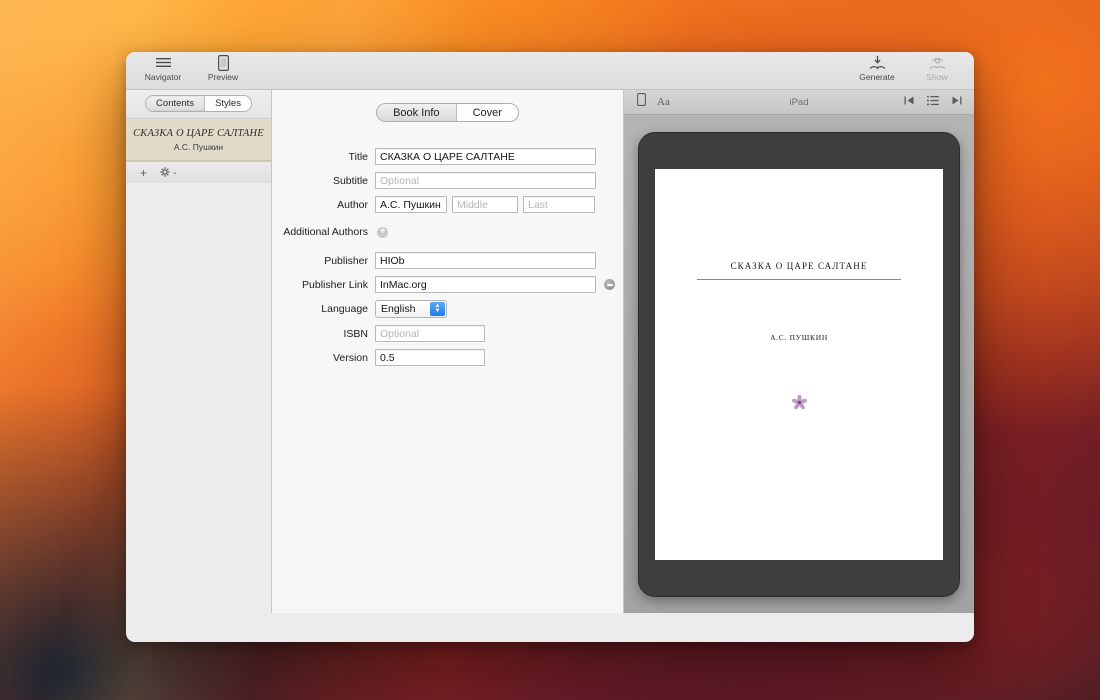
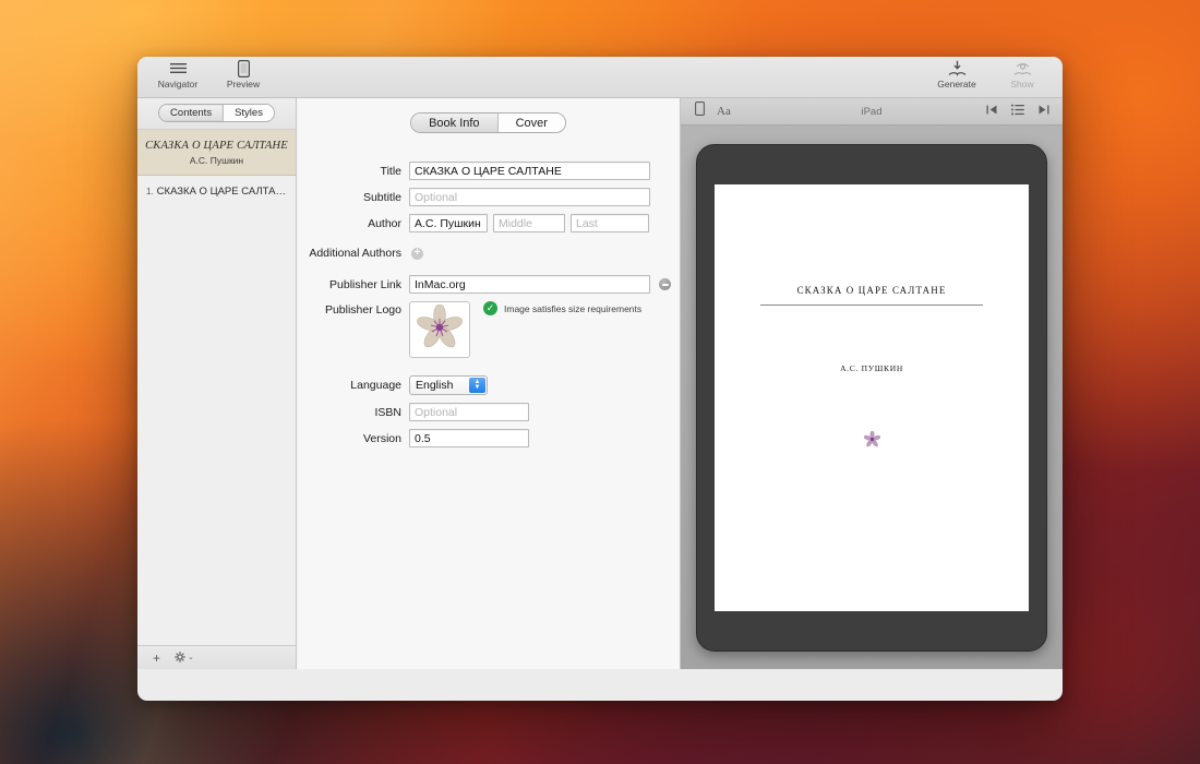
  Navigator
  Preview
  Generate
  Show
  Contents
  Styles
  СКАЗКА О ЦАРЕ САЛТАНЕ
  А.С. Пушкин
+ 1. СКАЗКА О ЦАРЕ САЛТА…
  +
  Book Info
  Cover
  Title
  СКАЗКА О ЦАРЕ САЛТАНЕ
  Subtitle
  Optional
  Author
  А.С. Пушкин
  Middle
  Last
  Additional Authors
  +
- Publisher
- HIOb
  Publisher Link
  InMac.org
+ Publisher Logo
+ ✓
+ Image satisfies size requirements
  Language
  English
  ISBN
  Optional
  Version
  0.5
  Aa
  iPad
  СКАЗКА О ЦАРЕ САЛТАНЕ
  А.С. ПУШКИН
